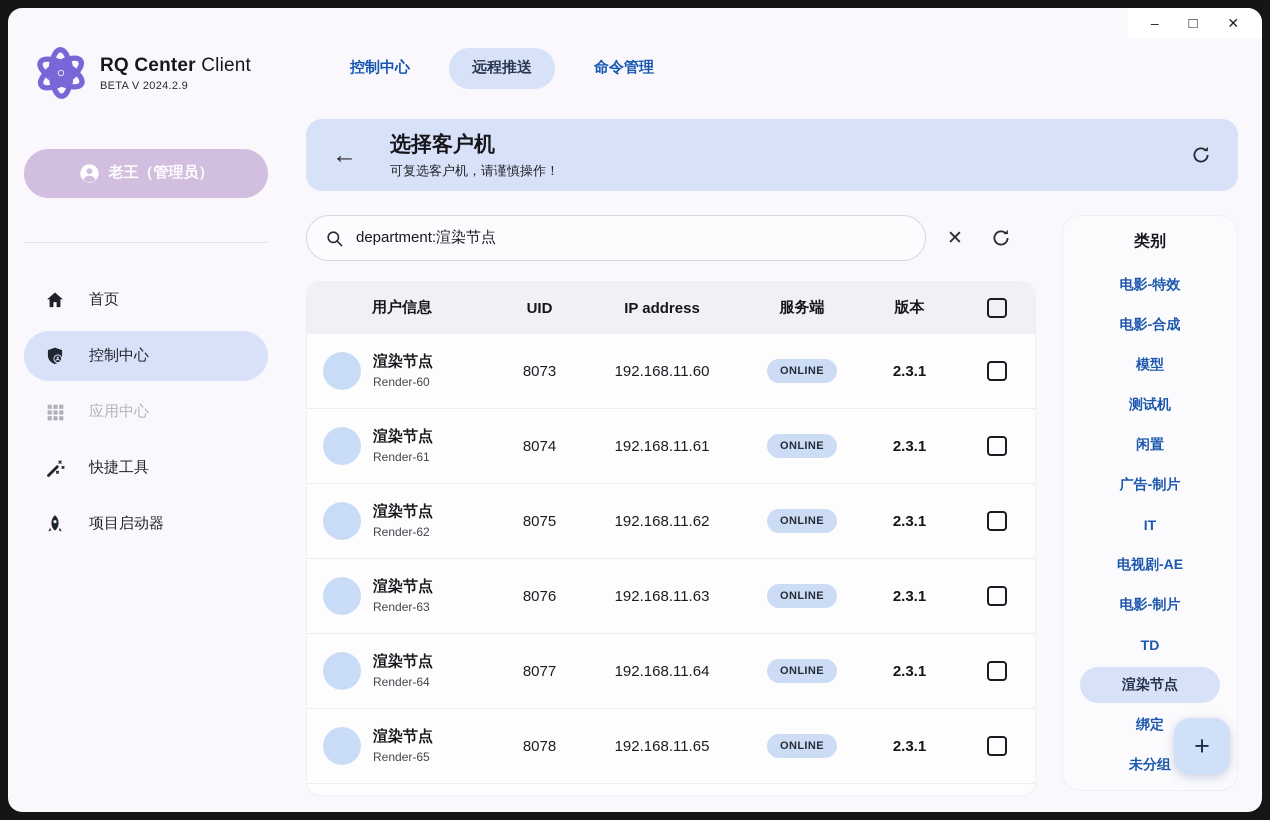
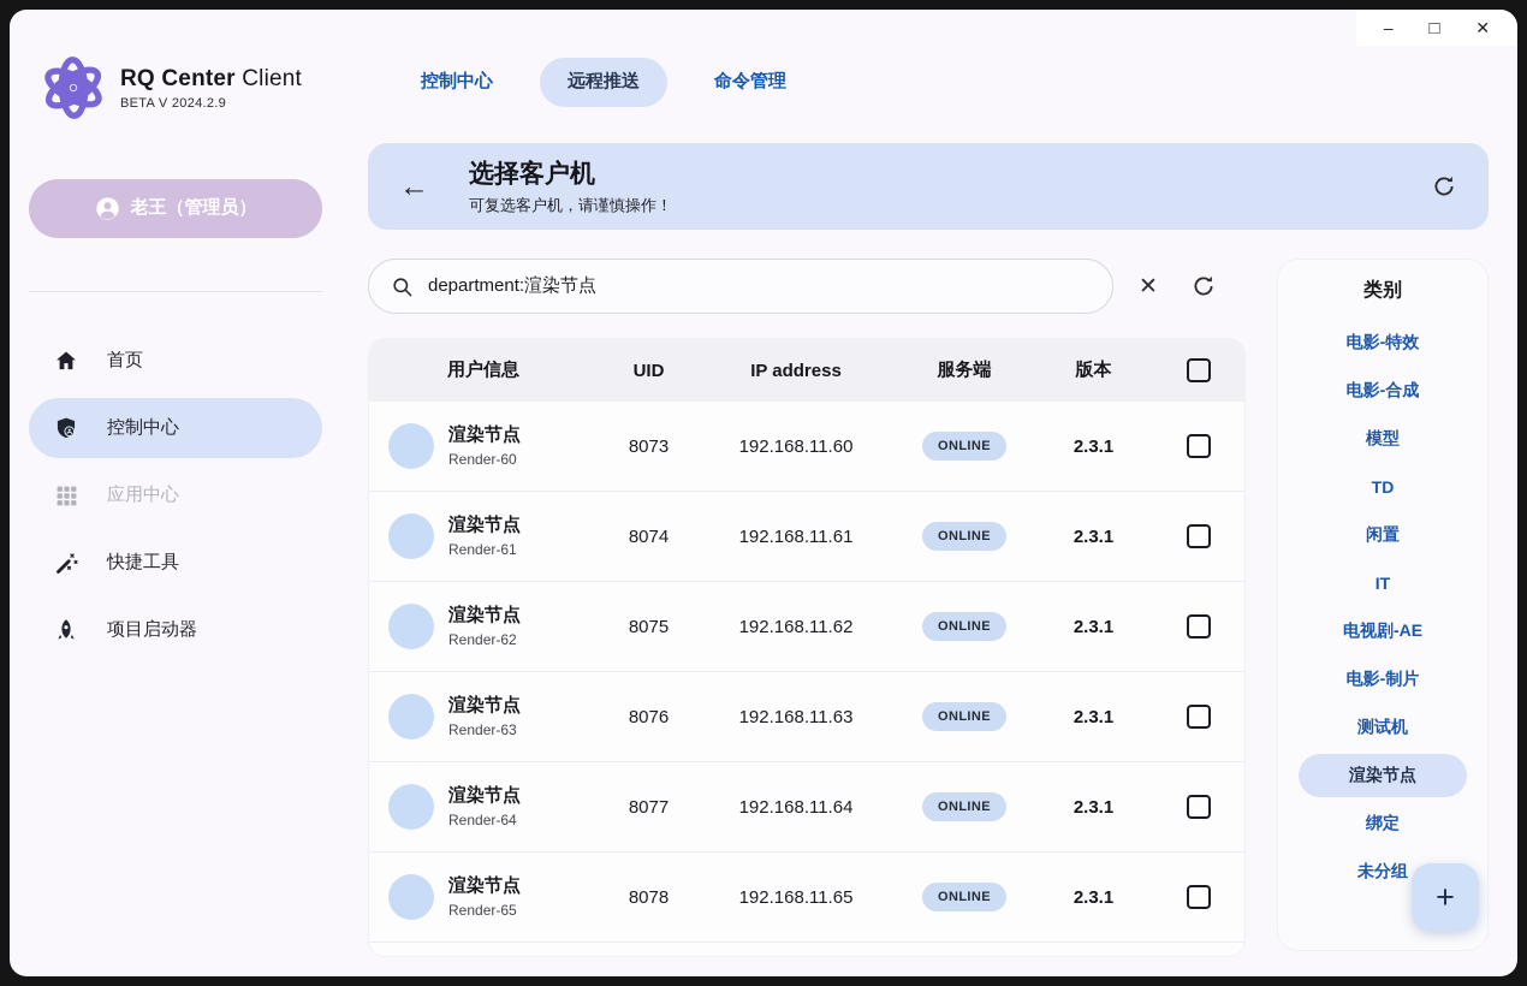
  –
  □
  ✕
  RQ Center Client
  BETA V 2024.2.9
  老王（管理员）
  首页
  控制中心
  应用中心
  快捷工具
  项目启动器
  控制中心
  远程推送
  命令管理
  ←
  选择客户机
  可复选客户机，请谨慎操作！
  department:渲染节点
  ✕
  用户信息
  UID
  IP address
  服务端
  版本
  渲染节点
  Render-60
  8073
  192.168.11.60
  ONLINE
  2.3.1
  渲染节点
  Render-61
  8074
  192.168.11.61
  ONLINE
  2.3.1
  渲染节点
  Render-62
  8075
  192.168.11.62
  ONLINE
  2.3.1
  渲染节点
  Render-63
  8076
  192.168.11.63
  ONLINE
  2.3.1
  渲染节点
  Render-64
  8077
  192.168.11.64
  ONLINE
  2.3.1
  渲染节点
  Render-65
  8078
  192.168.11.65
  ONLINE
  2.3.1
  类别
  电影-特效
  电影-合成
  模型
- 测试机
+ TD
  闲置
- 广告-制片
  IT
  电视剧-AE
  电影-制片
- TD
+ 测试机
  渲染节点
  绑定
  未分组
  +
